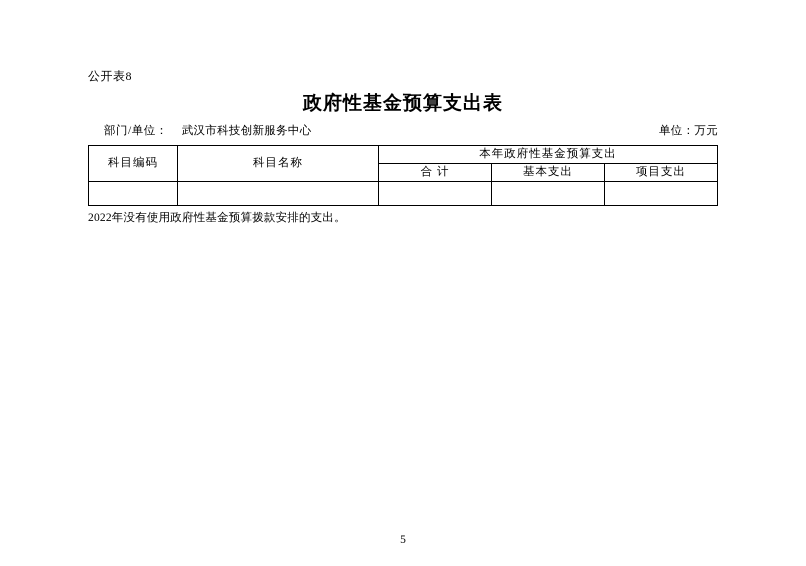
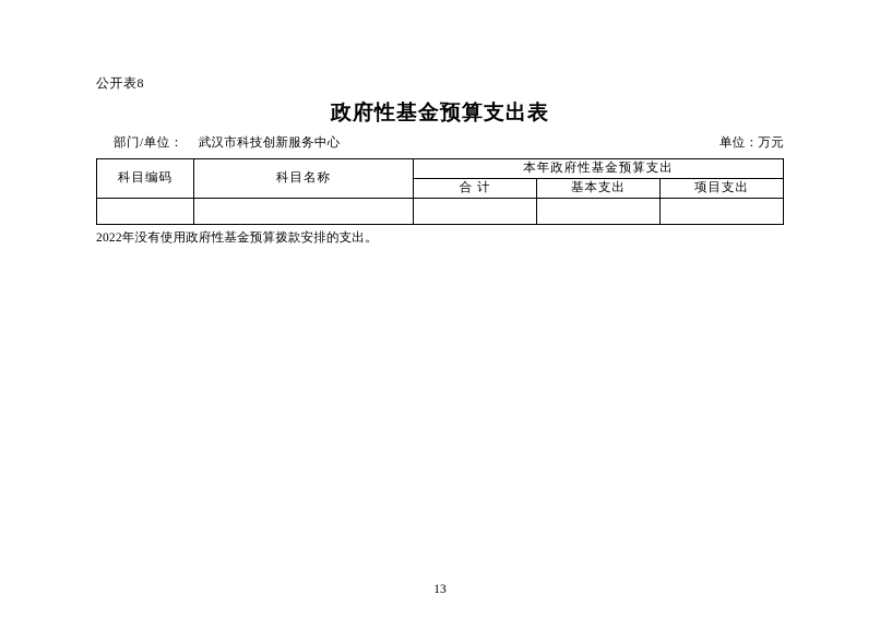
  公开表8
  政府性基金预算支出表
  部门/单位： 武汉市科技创新服务中心
  单位：万元
  科目编码	科目名称	本年政府性基金预算支出
  合 计	基本支出	项目支出
  2022年没有使用政府性基金预算拨款安排的支出。
- 5
+ 13
